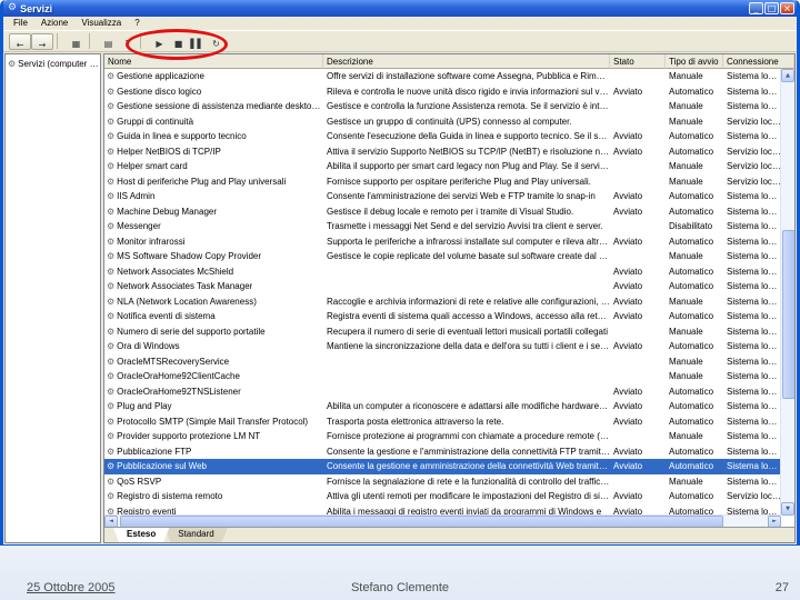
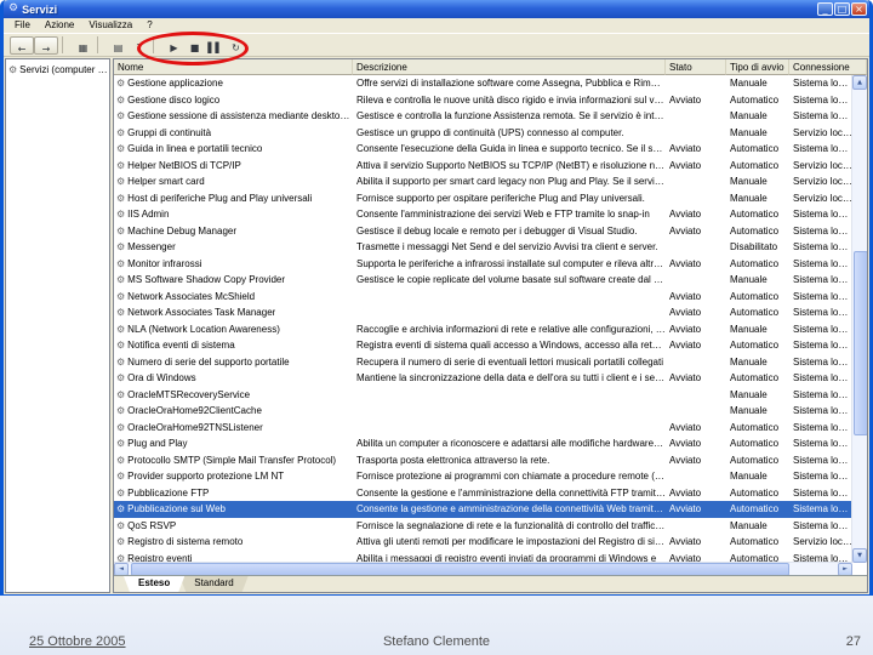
  ⚙
  Servizi
  _
  □
  ×
  File
  Azione
  Visualizza
  ?
  ←
  →
  ▦
  ▤
  ?
  ▶
  ■
  ▌▌
  ↻
  ⚙
  Servizi (computer loc
  Nome
  Descrizione
  Stato
  Tipo di avvio
  Connessione
  ⚙
  Gestione applicazione
  Offre servizi di installazione software come Assegna, Pubblica e Rimuov
  Manuale
  Sistema local
  ⚙
  Gestione disco logico
  Rileva e controlla le nuove unità disco rigido e invia informazioni sul volu
  Avviato
  Automatico
  Sistema local
  ⚙
  Gestione sessione di assistenza mediante desktop r
  Gestisce e controlla la funzione Assistenza remota. Se il servizio è interr
  Manuale
  Sistema local
  ⚙
  Gruppi di continuità
  Gestisce un gruppo di continuità (UPS) connesso al computer.
  Manuale
  Servizio local
  ⚙
- Guida in linea e supporto tecnico
+ Guida in linea e portatili tecnico
  Consente l'esecuzione della Guida in linea e supporto tecnico. Se il serv
  Avviato
  Automatico
  Sistema local
  ⚙
  Helper NetBIOS di TCP/IP
  Attiva il servizio Supporto NetBIOS su TCP/IP (NetBT) e risoluzione nom
  Avviato
  Automatico
  Servizio local
  ⚙
  Helper smart card
  Abilita il supporto per smart card legacy non Plug and Play. Se il servizio
  Manuale
  Servizio local
  ⚙
  Host di periferiche Plug and Play universali
  Fornisce supporto per ospitare periferiche Plug and Play universali.
  Manuale
  Servizio local
  ⚙
  IIS Admin
  Consente l'amministrazione dei servizi Web e FTP tramite lo snap-in
  Avviato
  Automatico
  Sistema local
  ⚙
  Machine Debug Manager
- Gestisce il debug locale e remoto per i tramite di Visual Studio.
+ Gestisce il debug locale e remoto per i debugger di Visual Studio.
  Avviato
  Automatico
  Sistema local
  ⚙
  Messenger
  Trasmette i messaggi Net Send e del servizio Avvisi tra client e server.
  Disabilitato
  Sistema local
  ⚙
  Monitor infrarossi
  Supporta le periferiche a infrarossi installate sul computer e rileva altre p
  Avviato
  Automatico
  Sistema local
  ⚙
  MS Software Shadow Copy Provider
  Gestisce le copie replicate del volume basate sul software create dal ser
  Manuale
  Sistema local
  ⚙
  Network Associates McShield
  Avviato
  Automatico
  Sistema local
  ⚙
  Network Associates Task Manager
  Avviato
  Automatico
  Sistema local
  ⚙
  NLA (Network Location Awareness)
  Raccoglie e archivia informazioni di rete e relative alle configurazioni, e i
  Avviato
  Manuale
  Sistema local
  ⚙
  Notifica eventi di sistema
  Registra eventi di sistema quali accesso a Windows, accesso alla rete e
  Avviato
  Automatico
  Sistema local
  ⚙
  Numero di serie del supporto portatile
  Recupera il numero di serie di eventuali lettori musicali portatili collegati
  Manuale
  Sistema local
  ⚙
  Ora di Windows
  Mantiene la sincronizzazione della data e dell'ora su tutti i client e i serv
  Avviato
  Automatico
  Sistema local
  ⚙
  OracleMTSRecoveryService
  Manuale
  Sistema local
  ⚙
  OracleOraHome92ClientCache
  Manuale
  Sistema local
  ⚙
  OracleOraHome92TNSListener
  Avviato
  Automatico
  Sistema local
  ⚙
  Plug and Play
  Abilita un computer a riconoscere e adattarsi alle modifiche hardware co
  Avviato
  Automatico
  Sistema local
  ⚙
  Protocollo SMTP (Simple Mail Transfer Protocol)
  Trasporta posta elettronica attraverso la rete.
  Avviato
  Automatico
  Sistema local
  ⚙
  Provider supporto protezione LM NT
  Fornisce protezione ai programmi con chiamate a procedure remote (RP
  Manuale
  Sistema local
  ⚙
  Pubblicazione FTP
  Consente la gestione e l'amministrazione della connettività FTP tramite l
  Avviato
  Automatico
  Sistema local
  ⚙
  Pubblicazione sul Web
  Consente la gestione e amministrazione della connettività Web tramite l
  Avviato
  Automatico
  Sistema local
  ⚙
  QoS RSVP
  Fornisce la segnalazione di rete e la funzionalità di controllo del traffico l
  Manuale
  Sistema local
  ⚙
  Registro di sistema remoto
  Attiva gli utenti remoti per modificare le impostazioni del Registro di siste
  Avviato
  Automatico
  Servizio local
  ⚙
  Registro eventi
  Abilita i messaggi di registro eventi inviati da programmi di Windows e
  Avviato
  Automatico
  Sistema local
  Esteso
  Standard
  25 Ottobre 2005
  Stefano Clemente
  27
